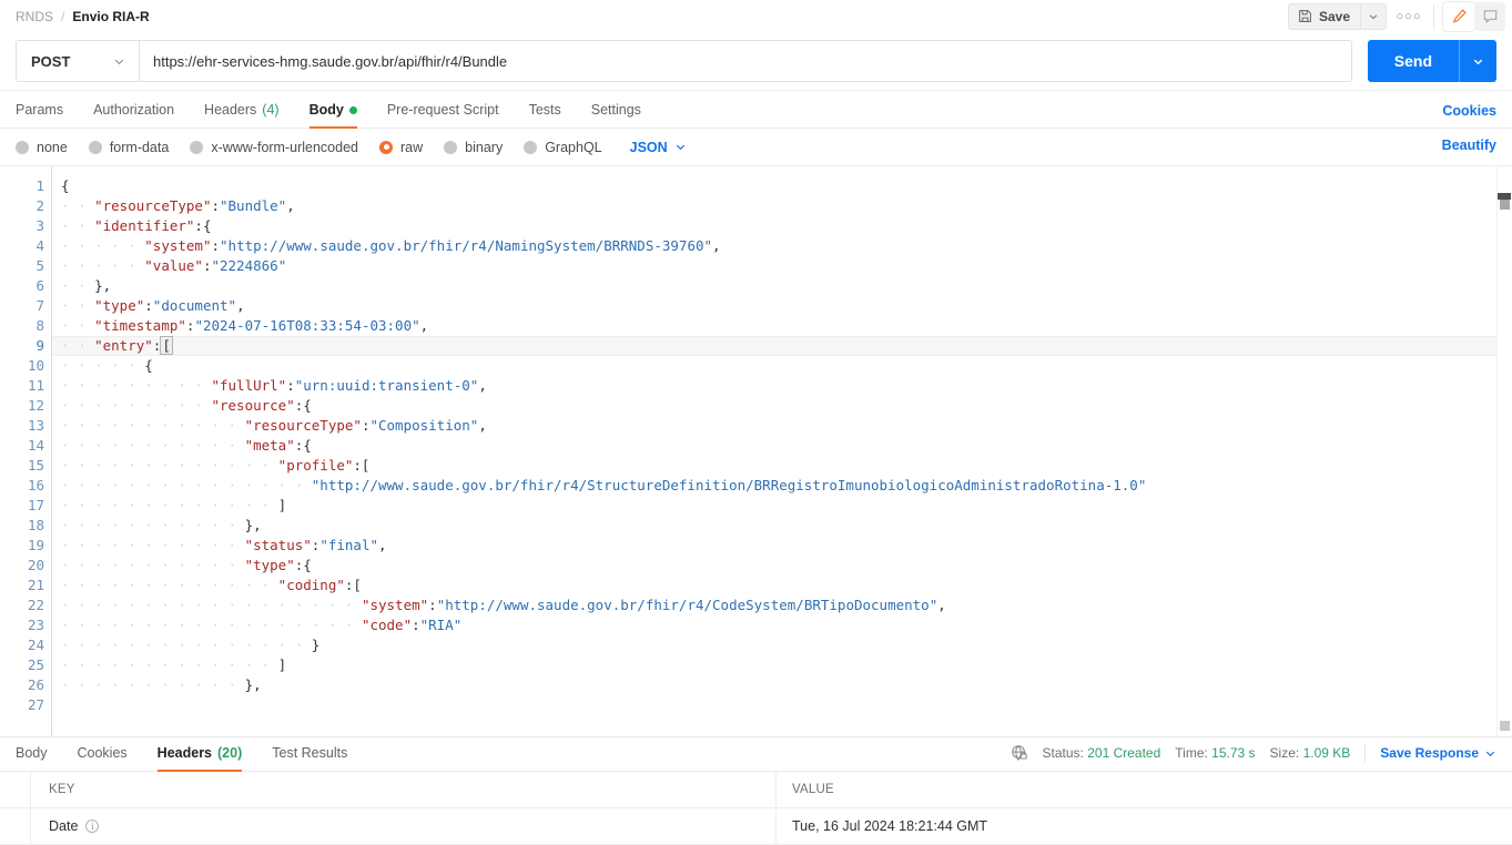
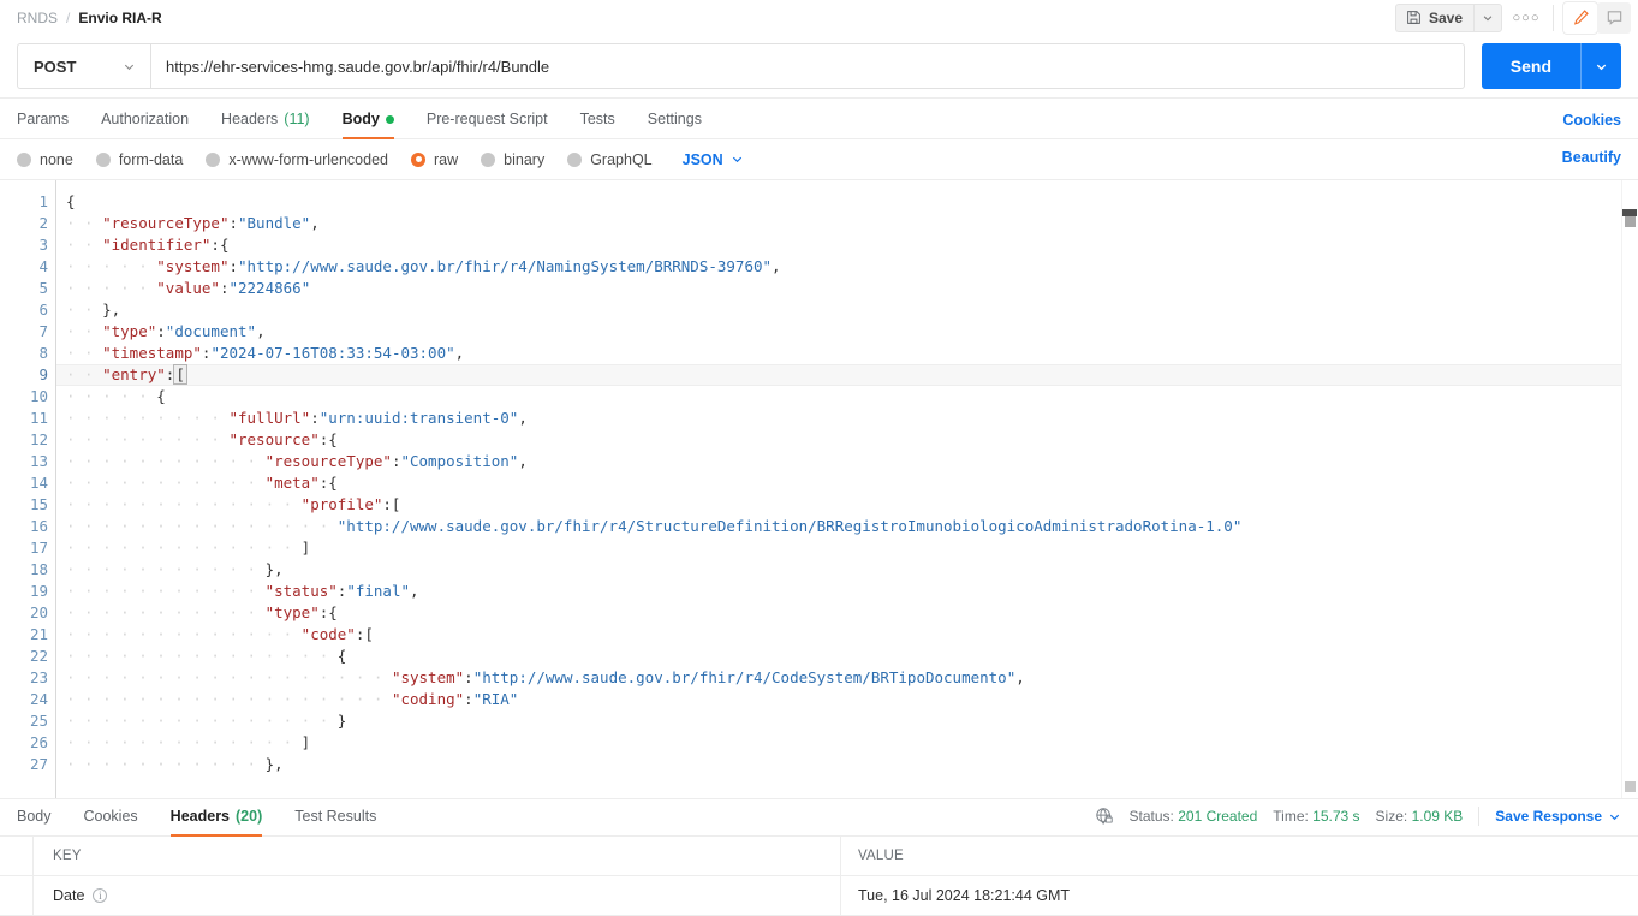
  RNDS
  /
  Envio RIA-R
  Save
  ○○○
  POST
  https://ehr-services-hmg.saude.gov.br/api/fhir/r4/Bundle
  Send
  Params
  Authorization
  Headers
- (4)
+ (11)
  Body
  Pre-request Script
  Tests
  Settings
  Cookies
  none
  form-data
  x-www-form-urlencoded
  raw
  binary
  GraphQL
  JSON
  Beautify
  1
  2
  3
  4
  5
  6
  7
  8
  9
  10
  11
  12
  13
  14
  15
  16
  17
  18
  19
  20
  21
  22
  23
  24
  25
  26
  27
  {
  · · "resourceType":"Bundle",
  · · "identifier":{
  · · · · · "system":"http://www.saude.gov.br/fhir/r4/NamingSystem/BRRNDS-39760",
  · · · · · "value":"2224866"
  · · },
  · · "type":"document",
  · · "timestamp":"2024-07-16T08:33:54-03:00",
  · · "entry":[
  · · · · · {
  · · · · · · · · · "fullUrl":"urn:uuid:transient-0",
  · · · · · · · · · "resource":{
  · · · · · · · · · · · "resourceType":"Composition",
  · · · · · · · · · · · "meta":{
  · · · · · · · · · · · · · "profile":[
  · · · · · · · · · · · · · · · "http://www.saude.gov.br/fhir/r4/StructureDefinition/BRRegistroImunobiologicoAdministradoRotina-1.0"
  · · · · · · · · · · · · · ]
  · · · · · · · · · · · },
  · · · · · · · · · · · "status":"final",
  · · · · · · · · · · · "type":{
- · · · · · · · · · · · · · "coding":[
+ · · · · · · · · · · · · · "code":[
+ · · · · · · · · · · · · · · · {
  · · · · · · · · · · · · · · · · · · "system":"http://www.saude.gov.br/fhir/r4/CodeSystem/BRTipoDocumento",
- · · · · · · · · · · · · · · · · · · "code":"RIA"
+ · · · · · · · · · · · · · · · · · · "coding":"RIA"
  · · · · · · · · · · · · · · · }
  · · · · · · · · · · · · · ]
  · · · · · · · · · · · },
  Body
  Cookies
  Headers
  (20)
  Test Results
  Status: 201 Created
  Time: 15.73 s
  Size: 1.09 KB
  Save Response
  KEY
  VALUE
  Date
  i
  Tue, 16 Jul 2024 18:21:44 GMT
